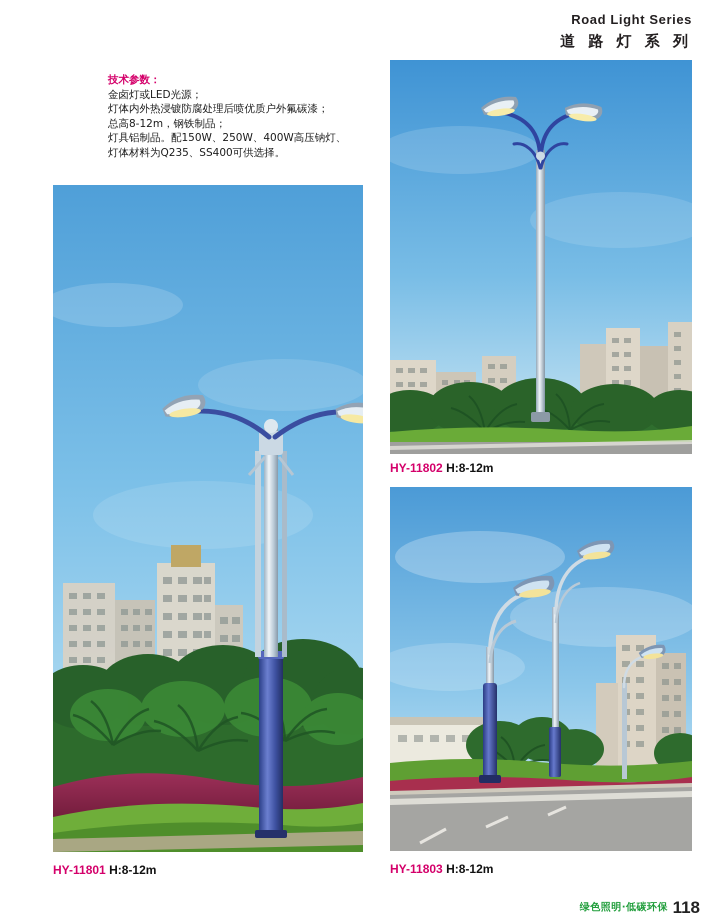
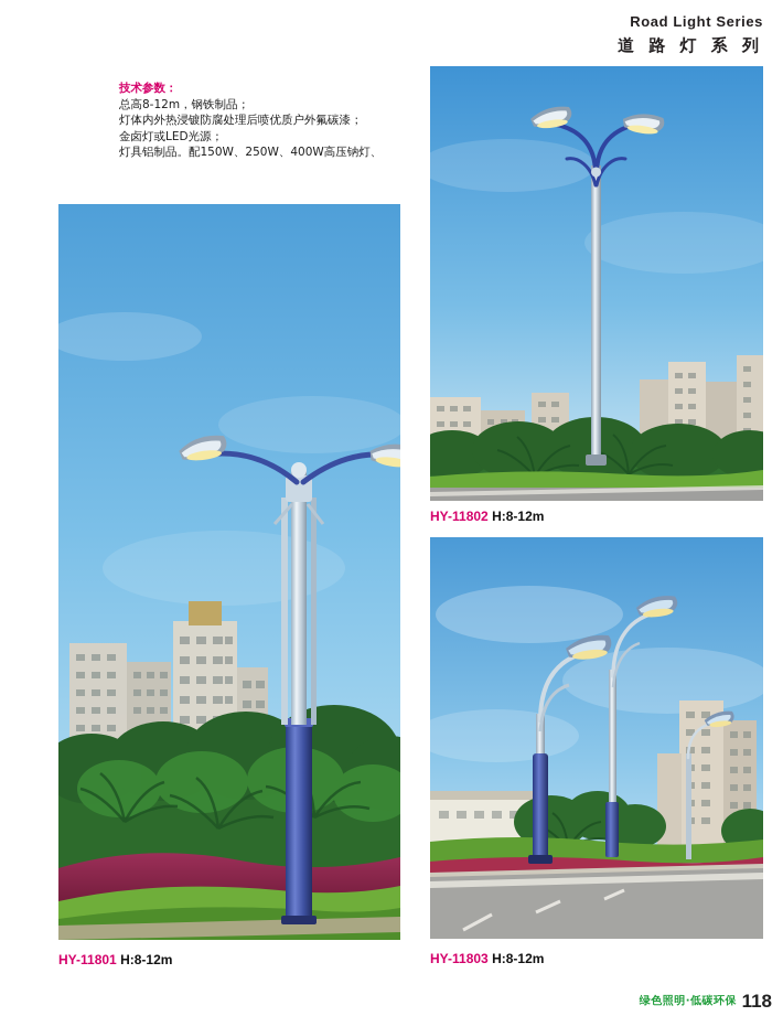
  Road Light Series
  道 路 灯 系 列
  技术参数：
- 金卤灯或LED光源；
+ 总高8-12m，钢铁制品；
  灯体内外热浸镀防腐处理后喷优质户外氟碳漆；
- 总高8-12m，钢铁制品；
+ 金卤灯或LED光源；
  灯具铝制品。配150W、250W、400W高压钠灯、
- 灯体材料为Q235、SS400可供选择。
  HY-11801 H:8-12m
  HY-11802 H:8-12m
  HY-11803 H:8-12m
  绿色照明·低碳环保
  118
